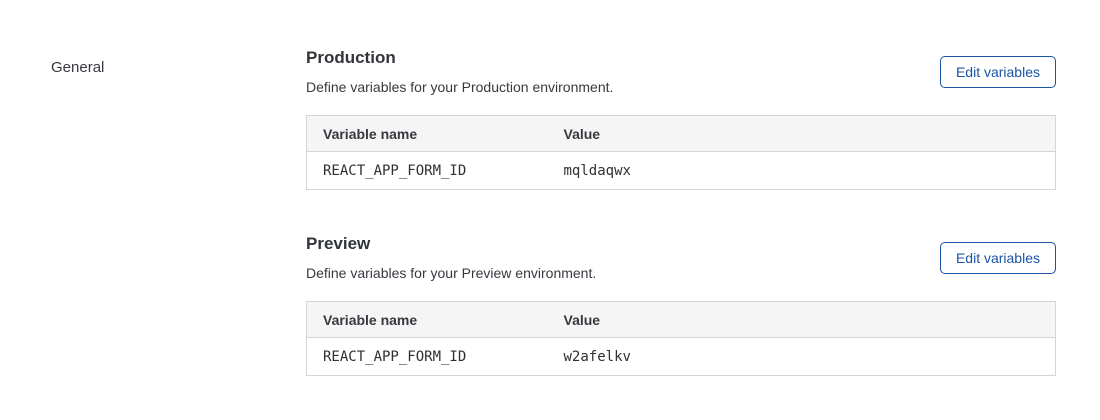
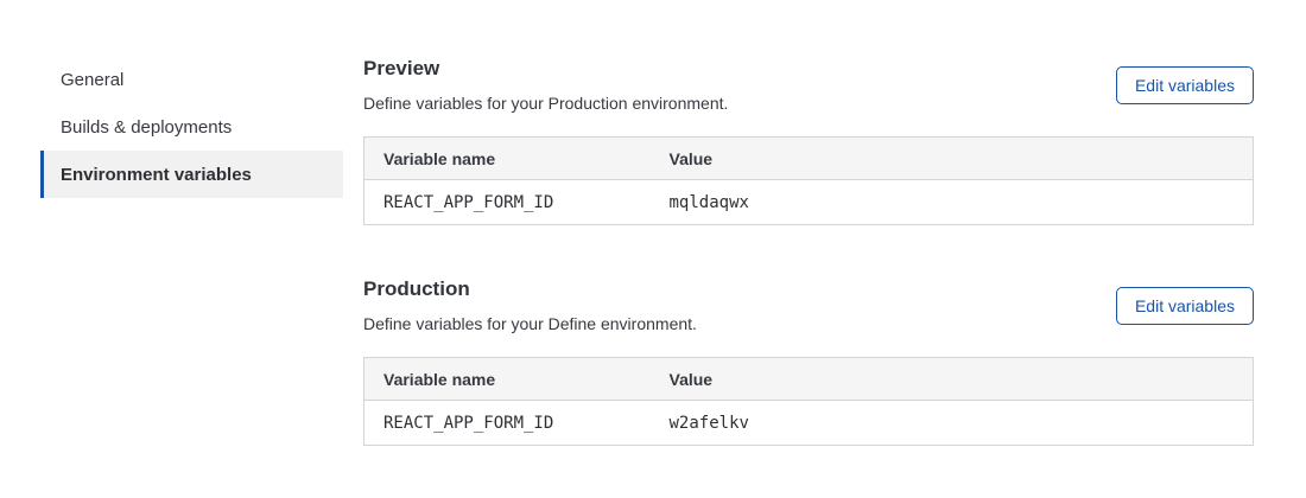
  General
+ Builds & deployments
+ Environment variables
- Production
+ Preview
  Define variables for your Production environment.
  Edit variables
  Variable name	Value
  REACT_APP_FORM_ID	mqldaqwx
- Preview
+ Production
- Define variables for your Preview environment.
+ Define variables for your Define environment.
  Edit variables
  Variable name	Value
  REACT_APP_FORM_ID	w2afelkv
